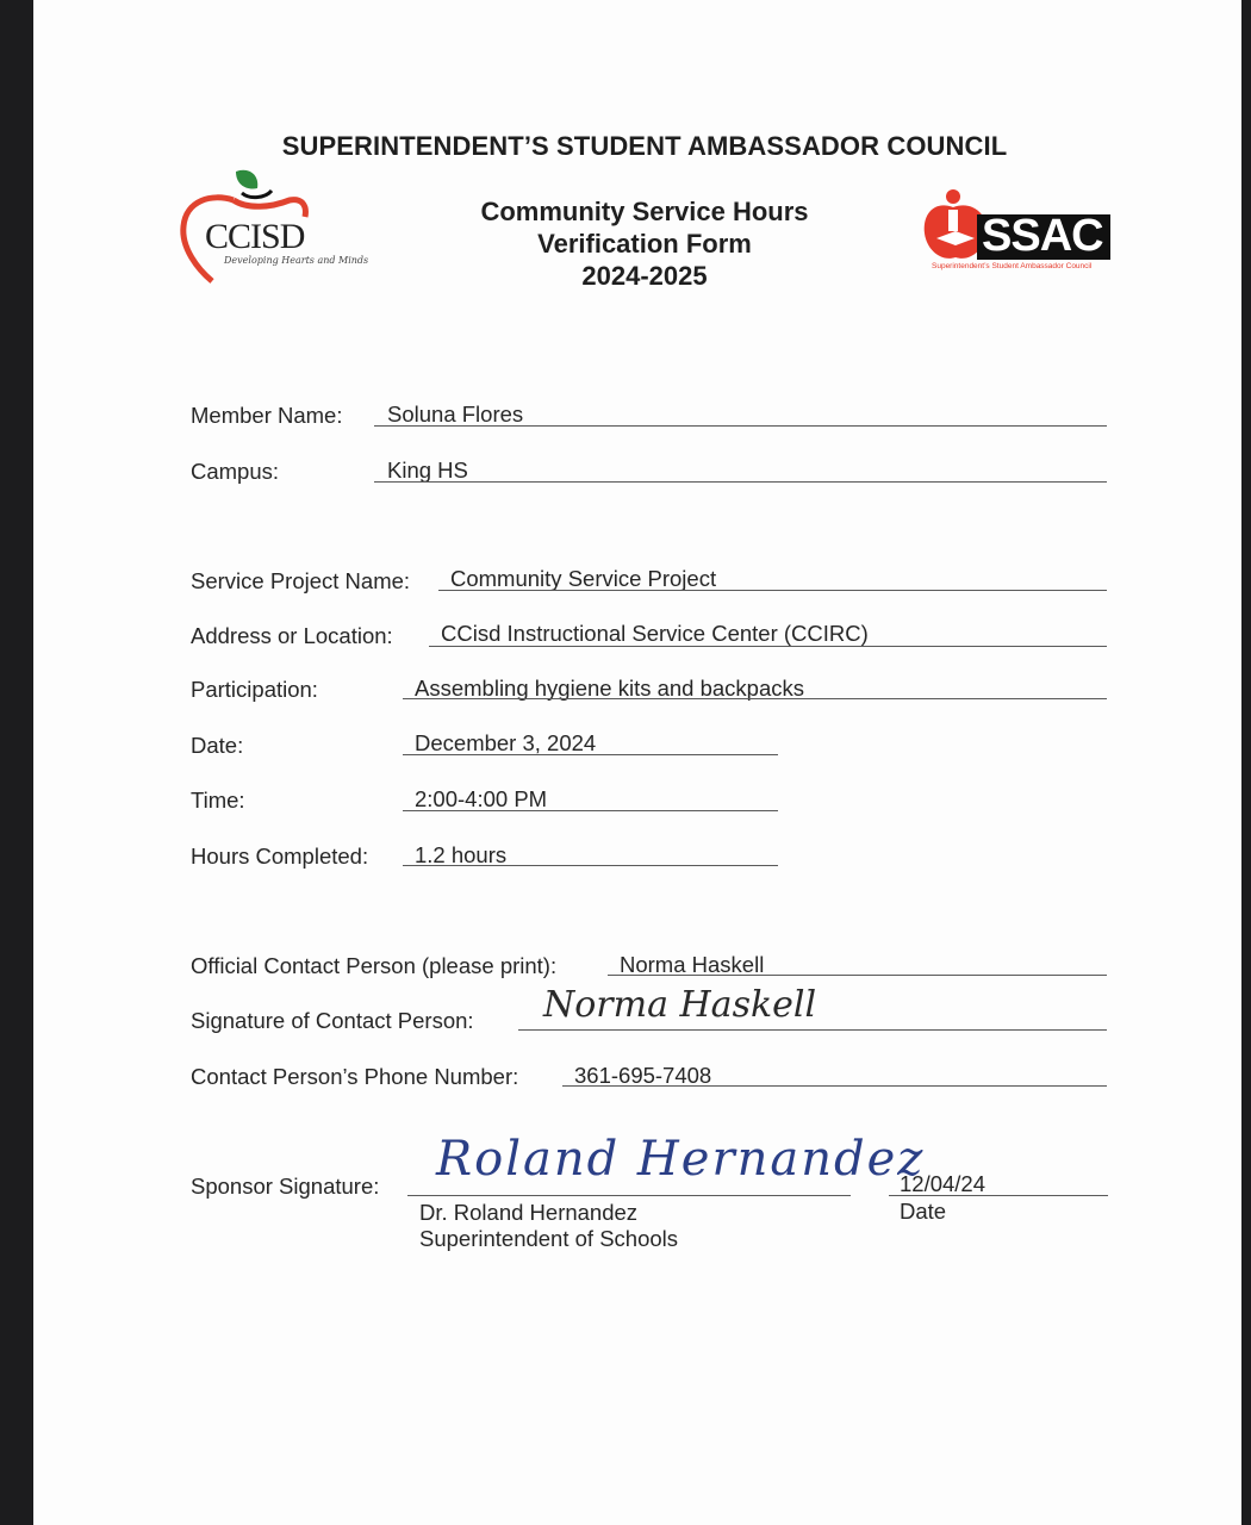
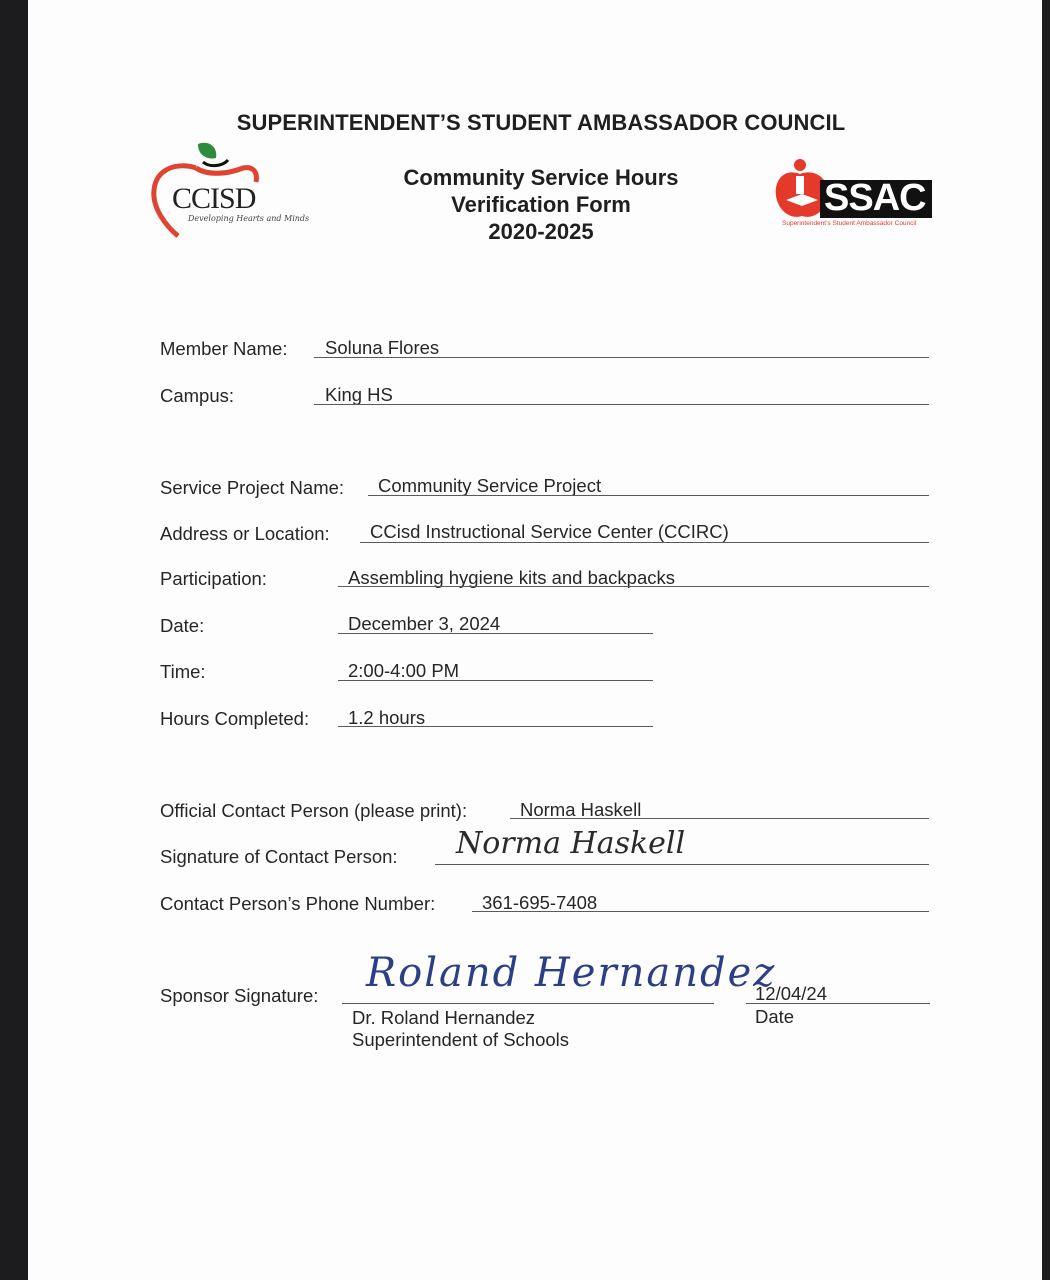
  SUPERINTENDENT’S STUDENT AMBASSADOR COUNCIL
  CCISD
  Developing Hearts and Minds
  Community Service Hours
  Verification Form
- 2024-2025
+ 2020-2025
  SSAC
  Member Name:
  Soluna Flores
  Campus:
  King HS
  Service Project Name:
  Community Service Project
  Address or Location:
  CCisd Instructional Service Center (CCIRC)
  Participation:
  Assembling hygiene kits and backpacks
  Date:
  December 3, 2024
  Time:
  2:00-4:00 PM
  Hours Completed:
  1.2 hours
  Official Contact Person (please print):
  Norma Haskell
  Signature of Contact Person:
  Norma Haskell
  Contact Person’s Phone Number:
  361-695-7408
  Sponsor Signature:
  Roland Hernandez
  Dr. Roland Hernandez
  Superintendent of Schools
  12/04/24
  Date
